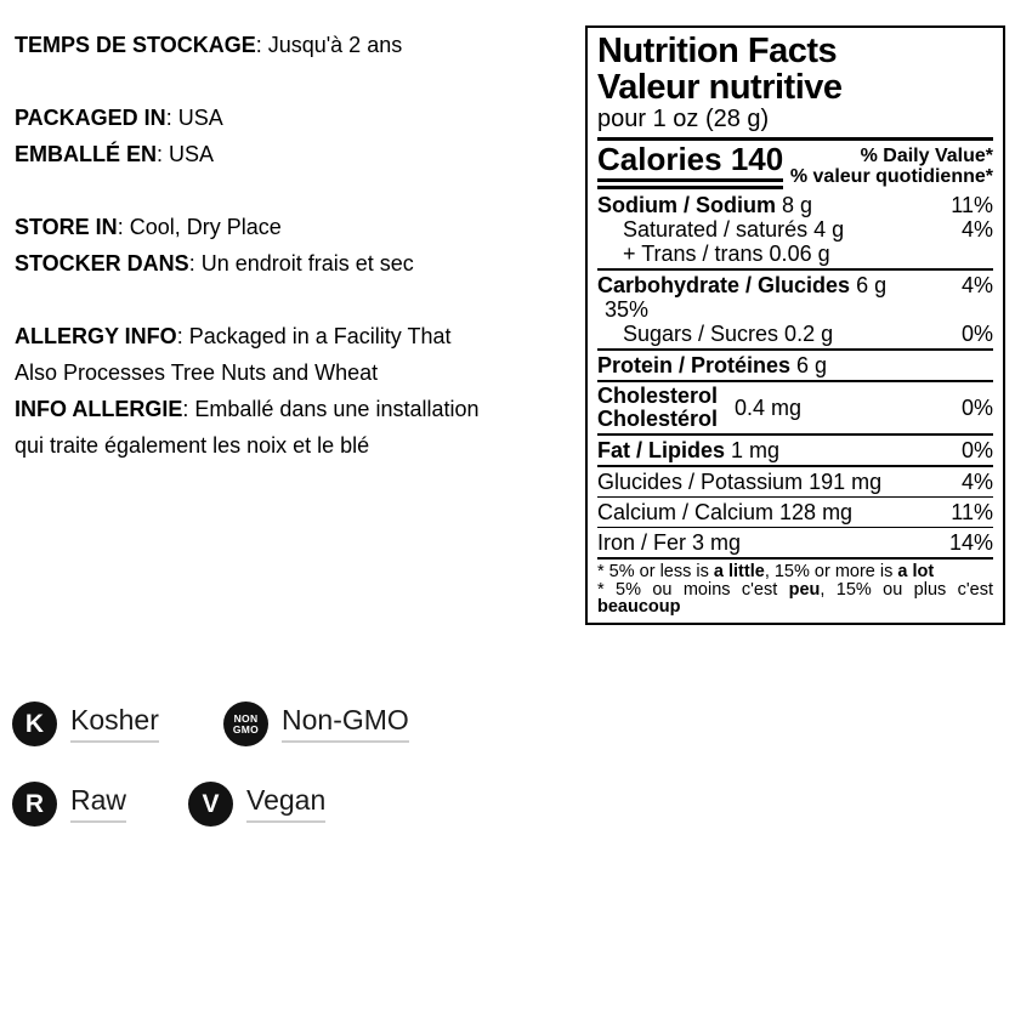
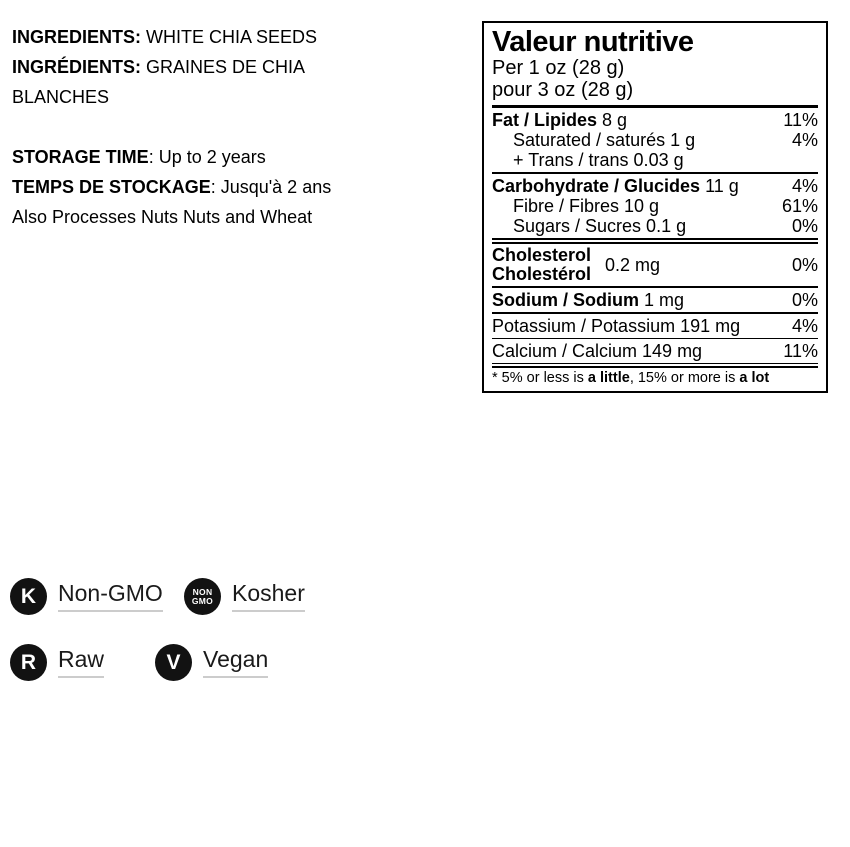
+ INGREDIENTS: WHITE CHIA SEEDS
+ INGRÉDIENTS: GRAINES DE CHIA
+ BLANCHES
+ STORAGE TIME: Up to 2 years
  TEMPS DE STOCKAGE: Jusqu'à 2 ans
- PACKAGED IN: USA
- EMBALLÉ EN: USA
- STORE IN: Cool, Dry Place
- STOCKER DANS: Un endroit frais et sec
- ALLERGY INFO: Packaged in a Facility That
- Also Processes Tree Nuts and Wheat
+ Also Processes Nuts Nuts and Wheat
- INFO ALLERGIE: Emballé dans une installation
- qui traite également les noix et le blé
- Nutrition Facts
  Valeur nutritive
+ Per 1 oz (28 g)
- pour 1 oz (28 g)
+ pour 3 oz (28 g)
- Calories 140
- % Daily Value*
- % valeur quotidienne*
- Sodium / Sodium 8 g
+ Fat / Lipides 8 g
  11%
- Saturated / saturés 4 g
+ Saturated / saturés 1 g
  4%
- + Trans / trans 0.06 g
+ + Trans / trans 0.03 g
- Carbohydrate / Glucides 6 g
+ Carbohydrate / Glucides 11 g
  4%
+ Fibre / Fibres 10 g
- 35%
+ 61%
- Sugars / Sucres 0.2 g
+ Sugars / Sucres 0.1 g
  0%
- Protein / Protéines 6 g
  Cholesterol
  Cholestérol
- 0.4 mg
+ 0.2 mg
  0%
- Fat / Lipides 1 mg
+ Sodium / Sodium 1 mg
  0%
- Glucides / Potassium 191 mg
+ Potassium / Potassium 191 mg
  4%
- Calcium / Calcium 128 mg
+ Calcium / Calcium 149 mg
  11%
- Iron / Fer 3 mg
- 14%
  * 5% or less is a little, 15% or more is a lot
- * 5% ou moins c'est peu, 15% ou plus c'est beaucoup
  K
- Kosher
+ Non-GMO
  NON
  GMO
- Non-GMO
+ Kosher
  R
  Raw
  V
  Vegan
